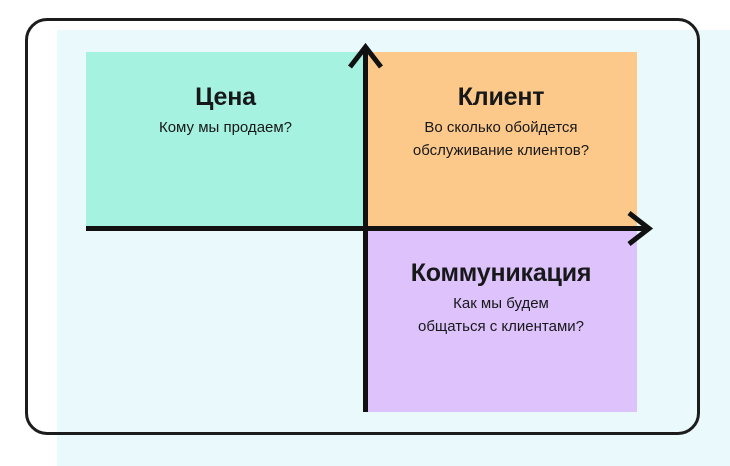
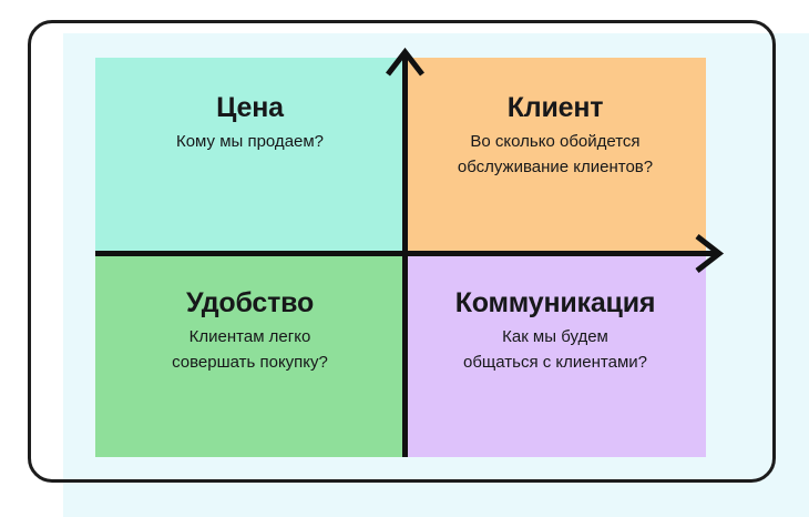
  Цена
  Кому мы продаем?
  Клиент
  Во сколько обойдется
  обслуживание клиентов?
+ Удобство
+ Клиентам легко
+ совершать покупку?
  Коммуникация
  Как мы будем
  общаться с клиентами?
